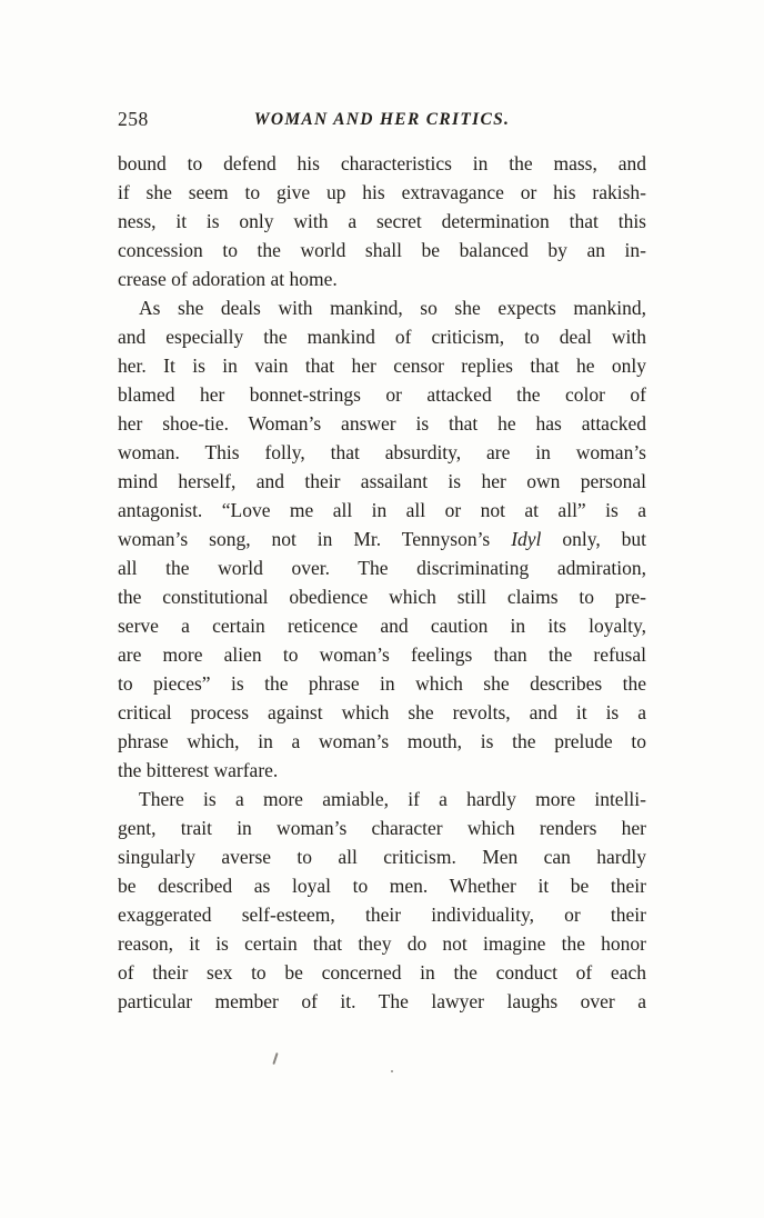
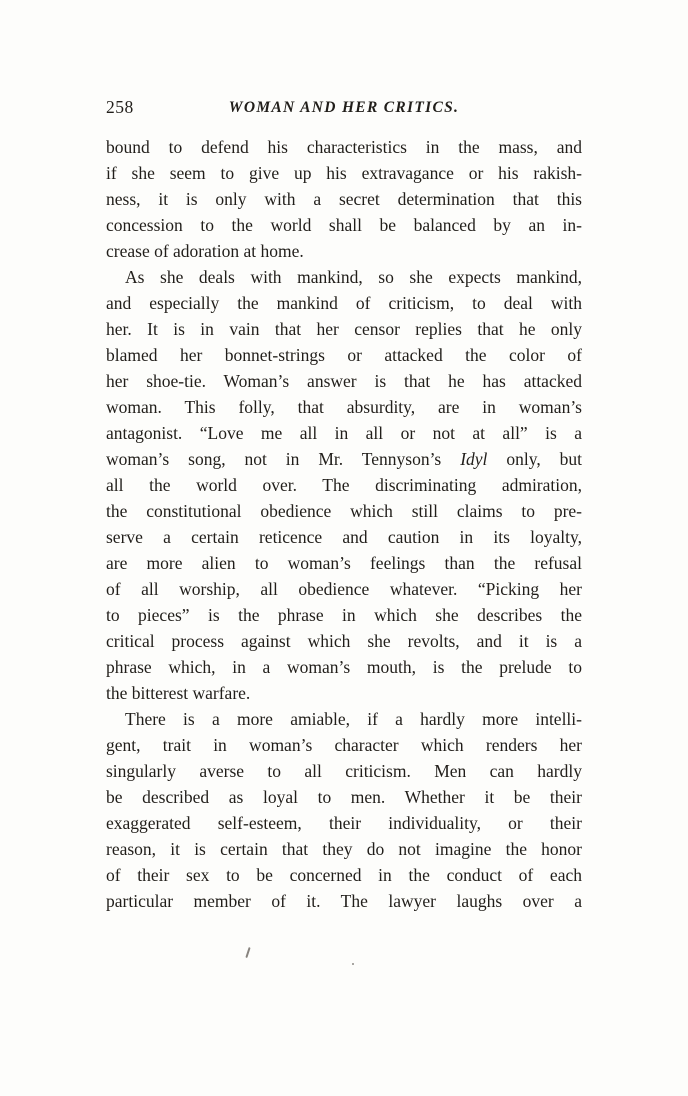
  258
  WOMAN AND HER CRITICS.
  bound to defend his characteristics in the mass, and
  if she seem to give up his extravagance or his rakish-
  ness, it is only with a secret determination that this
  concession to the world shall be balanced by an in-
  crease of adoration at home.
  As she deals with mankind, so she expects mankind,
  and especially the mankind of criticism, to deal with
  her. It is in vain that her censor replies that he only
  blamed her bonnet-strings or attacked the color of
  her shoe-tie. Woman’s answer is that he has attacked
  woman. This folly, that absurdity, are in woman’s
- mind herself, and their assailant is her own personal
  antagonist. “Love me all in all or not at all” is a
  woman’s song, not in Mr. Tennyson’s Idyl only, but
  all the world over. The discriminating admiration,
  the constitutional obedience which still claims to pre-
  serve a certain reticence and caution in its loyalty,
  are more alien to woman’s feelings than the refusal
+ of all worship, all obedience whatever. “Picking her
  to pieces” is the phrase in which she describes the
  critical process against which she revolts, and it is a
  phrase which, in a woman’s mouth, is the prelude to
  the bitterest warfare.
  There is a more amiable, if a hardly more intelli-
  gent, trait in woman’s character which renders her
  singularly averse to all criticism. Men can hardly
  be described as loyal to men. Whether it be their
  exaggerated self-esteem, their individuality, or their
  reason, it is certain that they do not imagine the honor
  of their sex to be concerned in the conduct of each
  particular member of it. The lawyer laughs over a
